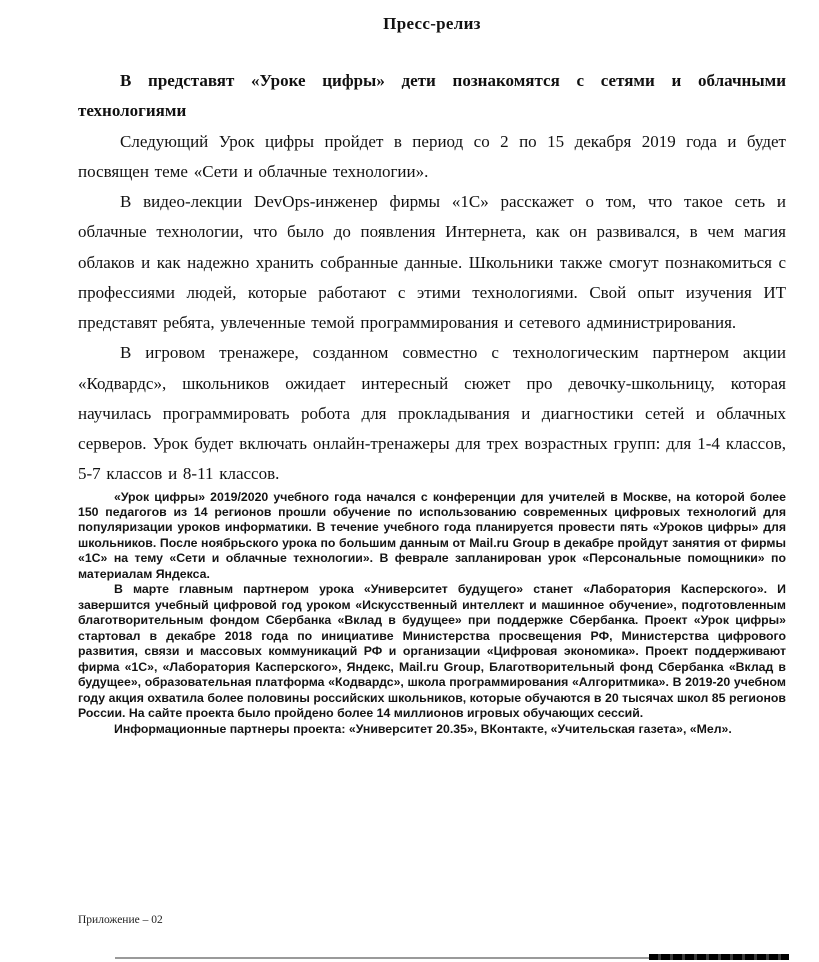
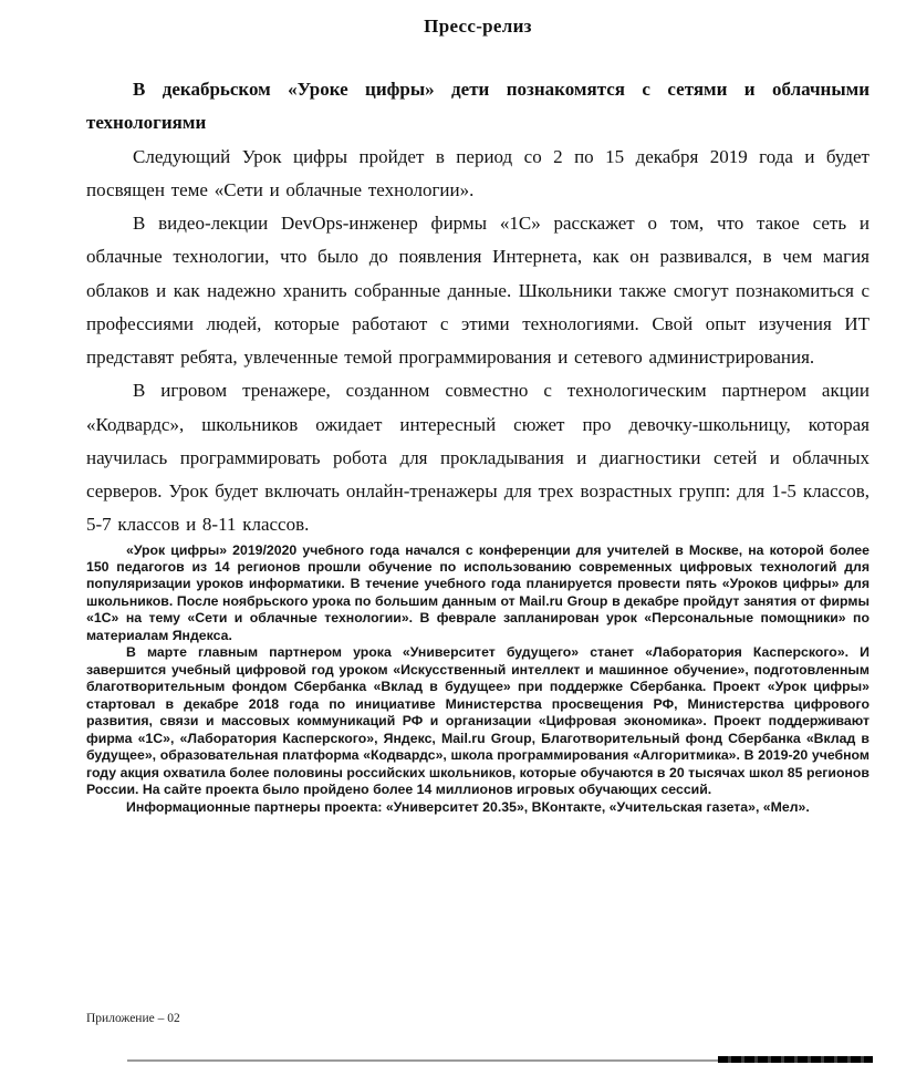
  Пресс-релиз
- В представят «Уроке цифры» дети познакомятся с сетями и облачными технологиями
+ В декабрьском «Уроке цифры» дети познакомятся с сетями и облачными технологиями
  Следующий Урок цифры пройдет в период со 2 по 15 декабря 2019 года и будет посвящен теме «Сети и облачные технологии».
  В видео-лекции DevOps-инженер фирмы «1С» расскажет о том, что такое сеть и облачные технологии, что было до появления Интернета, как он развивался, в чем магия облаков и как надежно хранить собранные данные. Школьники также смогут познакомиться с профессиями людей, которые работают с этими технологиями. Свой опыт изучения ИТ представят ребята, увлеченные темой программирования и сетевого администрирования.
- В игровом тренажере, созданном совместно с технологическим партнером акции «Кодвардс», школьников ожидает интересный сюжет про девочку-школьницу, которая научилась программировать робота для прокладывания и диагностики сетей и облачных серверов. Урок будет включать онлайн-тренажеры для трех возрастных групп: для 1-4 классов, 5-7 классов и 8-11 классов.
+ В игровом тренажере, созданном совместно с технологическим партнером акции «Кодвардс», школьников ожидает интересный сюжет про девочку-школьницу, которая научилась программировать робота для прокладывания и диагностики сетей и облачных серверов. Урок будет включать онлайн-тренажеры для трех возрастных групп: для 1-5 классов, 5-7 классов и 8-11 классов.
  «Урок цифры» 2019/2020 учебного года начался с конференции для учителей в Москве, на которой более 150 педагогов из 14 регионов прошли обучение по использованию современных цифровых технологий для популяризации уроков информатики. В течение учебного года планируется провести пять «Уроков цифры» для школьников. После ноябрьского урока по большим данным от Mail.ru Group в декабре пройдут занятия от фирмы «1С» на тему «Сети и облачные технологии». В феврале запланирован урок «Персональные помощники» по материалам Яндекса.
  В марте главным партнером урока «Университет будущего» станет «Лаборатория Касперского». И завершится учебный цифровой год уроком «Искусственный интеллект и машинное обучение», подготовленным благотворительным фондом Сбербанка «Вклад в будущее» при поддержке Сбербанка. Проект «Урок цифры» стартовал в декабре 2018 года по инициативе Министерства просвещения РФ, Министерства цифрового развития, связи и массовых коммуникаций РФ и организации «Цифровая экономика». Проект поддерживают фирма «1С», «Лаборатория Касперского», Яндекс, Mail.ru Group, Благотворительный фонд Сбербанка «Вклад в будущее», образовательная платформа «Кодвардс», школа программирования «Алгоритмика». В 2019-20 учебном году акция охватила более половины российских школьников, которые обучаются в 20 тысячах школ 85 регионов России. На сайте проекта было пройдено более 14 миллионов игровых обучающих сессий.
  Информационные партнеры проекта: «Университет 20.35», ВКонтакте, «Учительская газета», «Мел».
  Приложение – 02
